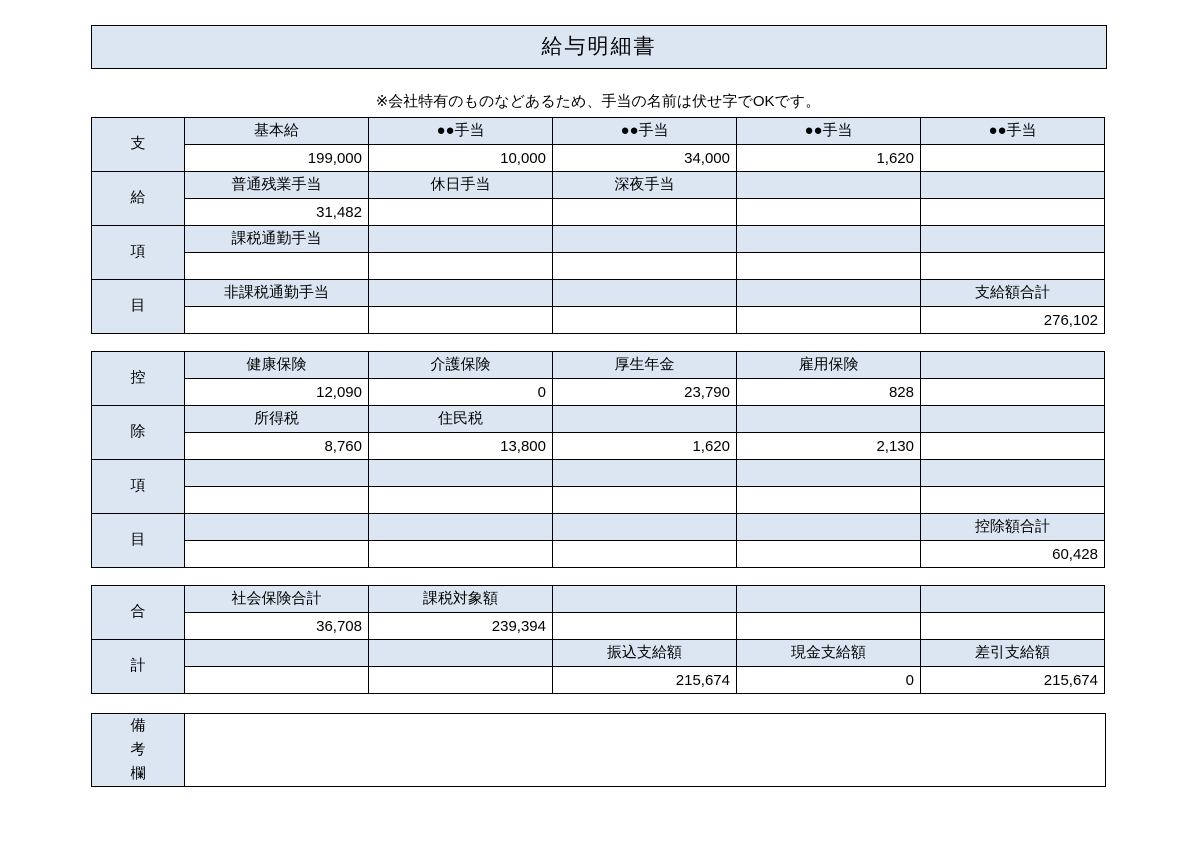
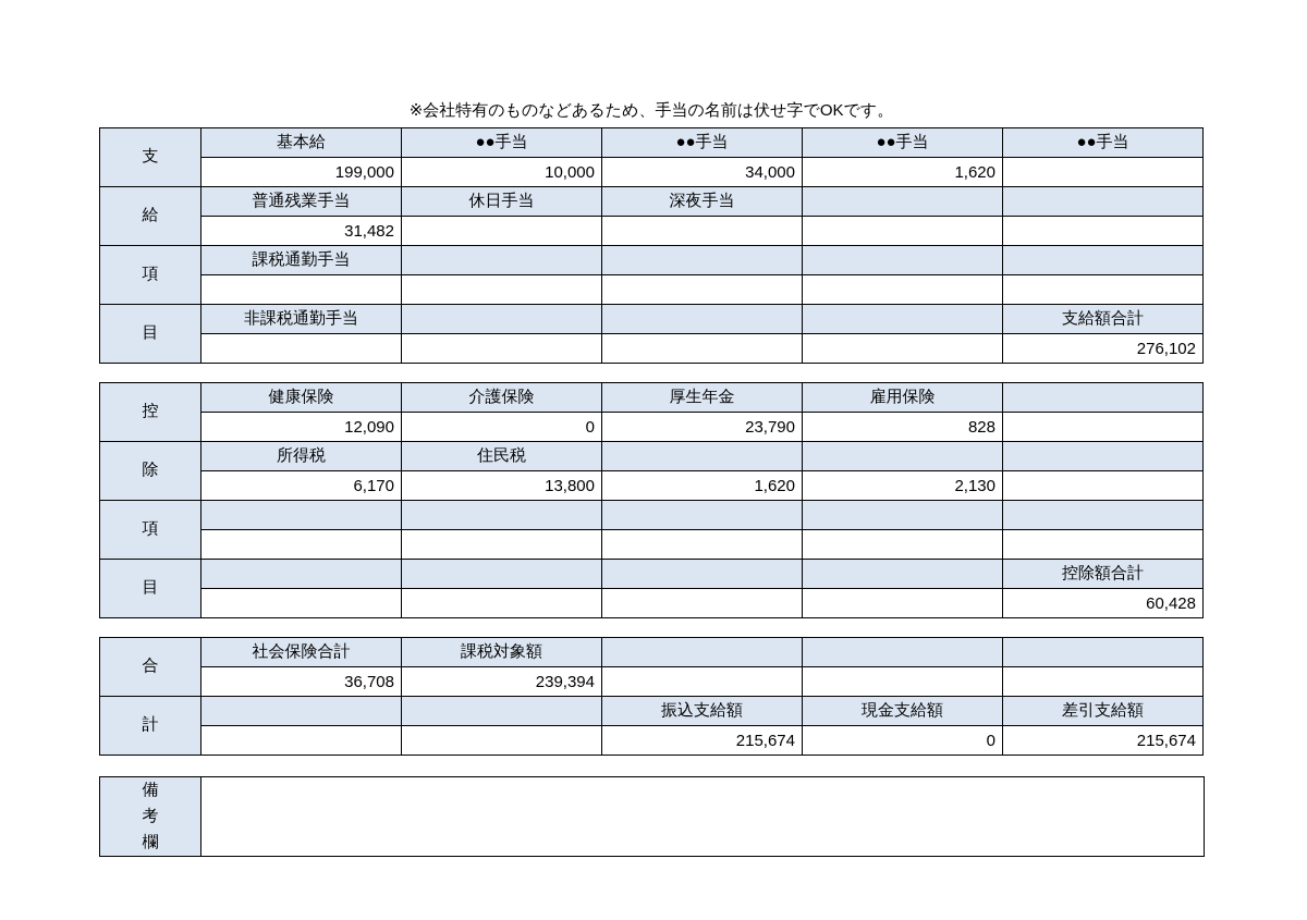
- 給与明細書
  ※会社特有のものなどあるため、手当の名前は伏せ字でOKです。
  支	基本給	●●手当	●●手当	●●手当	●●手当
  199,000	10,000	34,000	1,620
  給	普通残業手当	休日手当	深夜手当
  31,482
  項	課税通勤手当
  目	非課税通勤手当				支給額合計
  				276,102
  控	健康保険	介護保険	厚生年金	雇用保険
  12,090	0	23,790	828
  除	所得税	住民税
- 8,760	13,800	1,620	2,130
+ 6,170	13,800	1,620	2,130
  項
  目					控除額合計
  				60,428
  合	社会保険合計	課税対象額
  36,708	239,394
  計			振込支給額	現金支給額	差引支給額
  		215,674	0	215,674
  備 考 欄
